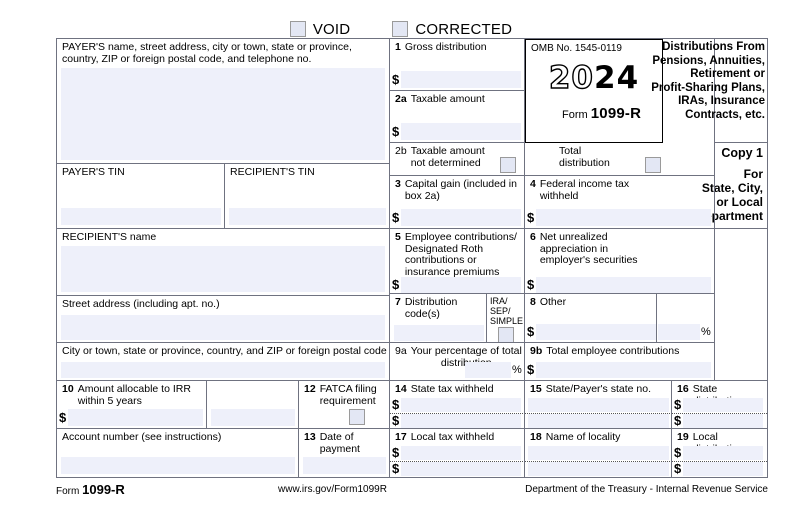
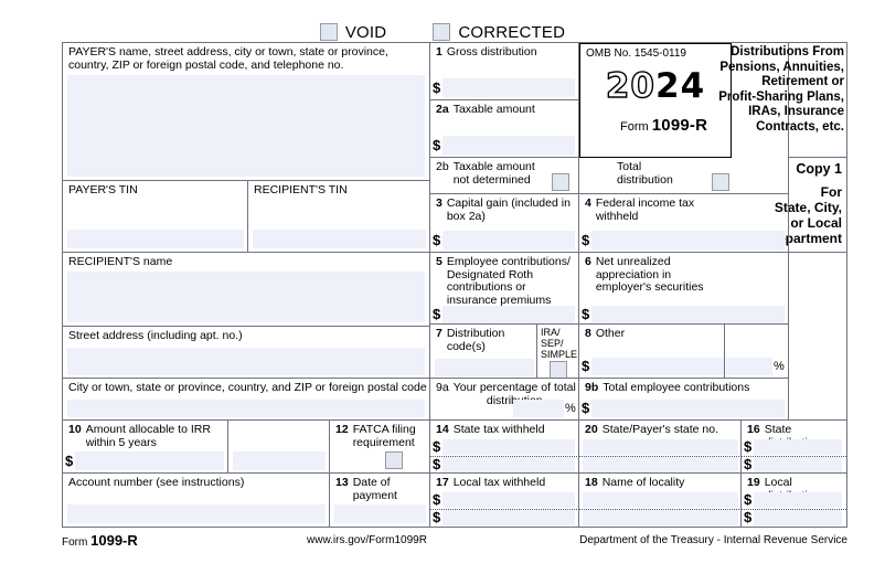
  VOID
  CORRECTED
  PAYER'S name, street address, city or town, state or province,
  country, ZIP or foreign postal code, and telephone no.
  1
  Gross distribution
  $
  2a
  Taxable amount
  $
  2b
  Taxable amount
  not determined
  Total
  distribution
  OMB No. 1545-0119
  2024
  Form 1099-R
  Distributions From
  Pensions, Annuities,
  Retirement or
  Profit-Sharing Plans,
  IRAs, Insurance
  Contracts, etc.
  Copy 1
  For
  State, City,
  or Local
  PAYER'S TIN
  RECIPIENT'S TIN
  3
  Capital gain (included in
  box 2a)
  $
  4
  Federal income tax
  withheld
  $
  RECIPIENT'S name
  5
  Employee contributions/
  Designated Roth
  contributions or
  insurance premiums
  $
  6
  Net unrealized
  appreciation in
  employer's securities
  $
  Street address (including apt. no.)
  7
  Distribution
  code(s)
  IRA/
  SEP/
  SIMPLE
  8
  Other
  $
  %
  City or town, state or province, country, and ZIP or foreign postal code
  9a
  Your percentage of total
  %
  9b
  Total employee contributions
  $
  10
  Amount allocable to IRR
  within 5 years
  $
  12
  FATCA filing
  requirement
  14
  State tax withheld
  $
  $
- 15
+ 20
  State/Payer's state no.
  16
  $
  $
  Account number (see instructions)
  13
  Date of
  payment
  17
  Local tax withheld
  $
  $
  18
  Name of locality
  19
  $
  $
  Form 1099-R
  www.irs.gov/Form1099R
  Department of the Treasury - Internal Revenue Service
